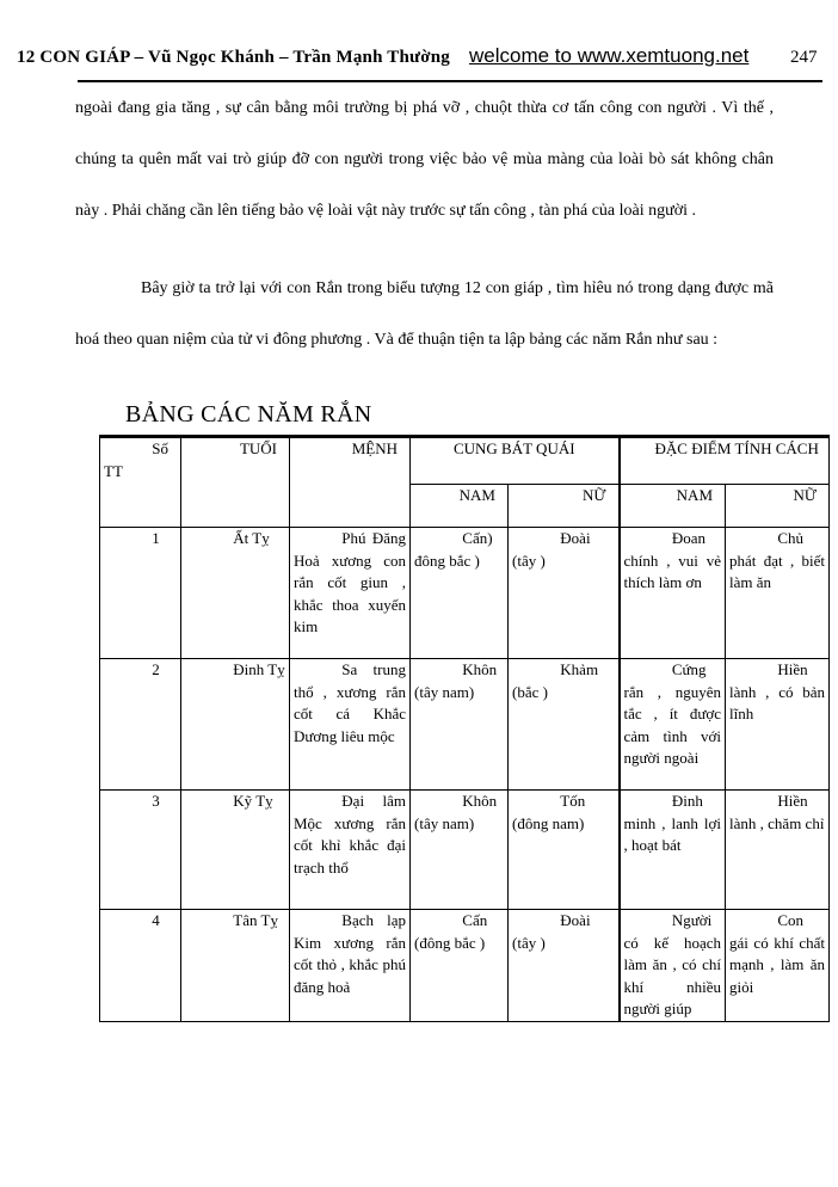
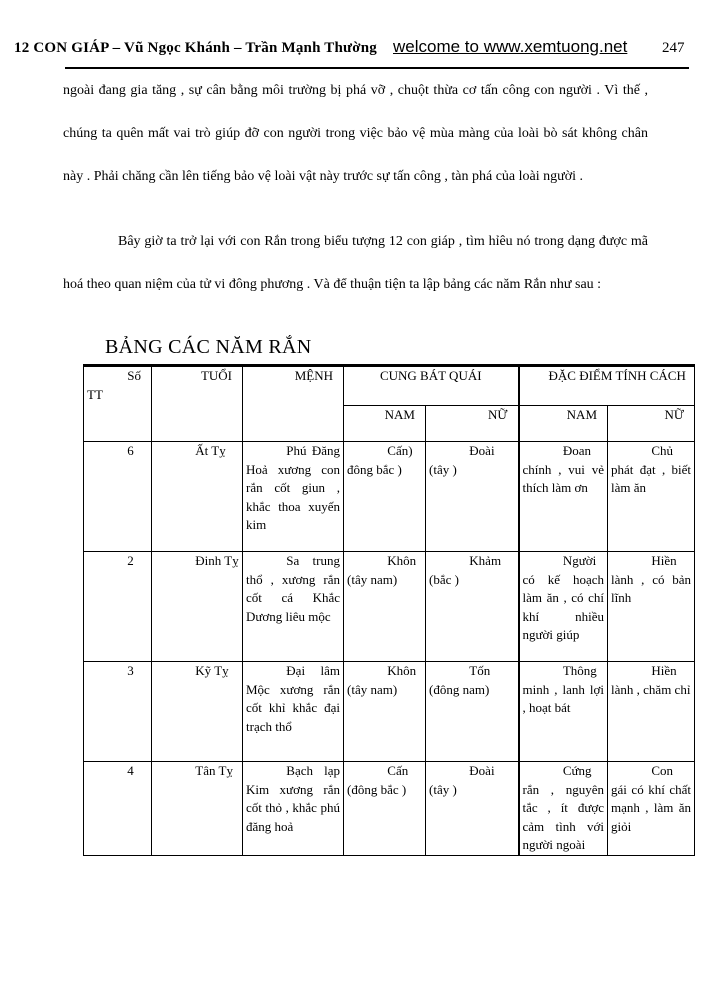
  12 CON GIÁP – Vũ Ngọc Khánh – Trần Mạnh Thường
  welcome to www.xemtuong.net
  247
  ngoài đang gia tăng , sự cân bằng môi trường bị phá vỡ , chuột thừa cơ tấn công con người . Vì thế , chúng ta quên mất vai trò giúp đỡ con người trong việc bảo vệ mùa màng của loài bò sát không chân này . Phải chăng cần lên tiếng bảo vệ loài vật này trước sự tấn công , tàn phá của loài người .
  Bây giờ ta trở lại với con Rắn trong biểu tượng 12 con giáp , tìm hỉêu nó trong dạng được mã hoá theo quan niệm của tử vi đông phương . Và để thuận tiện ta lập bảng các năm Rắn như sau :
  BẢNG CÁC NĂM RẮN
  Số TT	TUỔI	MỆNH	CUNG BÁT QUÁI	ĐẶC ĐIỂM TÍNH CÁCH
  NAM	NỮ	NAM	NỮ
- 1	Ất Tỵ	Phú Đăng Hoả xương con rắn cốt giun , khắc thoa xuyến kim	Cấn) đông bắc )	Đoài (tây )	Đoan chính , vui vẻ thích làm ơn	Chủ phát đạt , biết làm ăn
+ 6	Ất Tỵ	Phú Đăng Hoả xương con rắn cốt giun , khắc thoa xuyến kim	Cấn) đông bắc )	Đoài (tây )	Đoan chính , vui vẻ thích làm ơn	Chủ phát đạt , biết làm ăn
- 2	Đinh Tỵ	Sa trung thổ , xương rắn cốt cá Khắc Dương liêu mộc	Khôn (tây nam)	Khảm (bắc )	Cứng rắn , nguyên tắc , ít được cảm tình với người ngoài	Hiền lành , có bản lĩnh
+ 2	Đinh Tỵ	Sa trung thổ , xương rắn cốt cá Khắc Dương liêu mộc	Khôn (tây nam)	Khảm (bắc )	Người có kế hoạch làm ăn , có chí khí nhiều người giúp	Hiền lành , có bản lĩnh
- 3	Kỹ Tỵ	Đại lâm Mộc xương rắn cốt khỉ khắc đại trạch thổ	Khôn (tây nam)	Tốn (đông nam)	Đinh minh , lanh lợi , hoạt bát	Hiền lành , chăm chỉ
+ 3	Kỹ Tỵ	Đại lâm Mộc xương rắn cốt khỉ khắc đại trạch thổ	Khôn (tây nam)	Tốn (đông nam)	Thông minh , lanh lợi , hoạt bát	Hiền lành , chăm chỉ
- 4	Tân Tỵ	Bạch lạp Kim xương rắn cốt thỏ , khắc phú đăng hoả	Cấn (đông bắc )	Đoài (tây )	Người có kế hoạch làm ăn , có chí khí nhiều người giúp	Con gái có khí chất mạnh , làm ăn giỏi
+ 4	Tân Tỵ	Bạch lạp Kim xương rắn cốt thỏ , khắc phú đăng hoả	Cấn (đông bắc )	Đoài (tây )	Cứng rắn , nguyên tắc , ít được cảm tình với người ngoài	Con gái có khí chất mạnh , làm ăn giỏi
